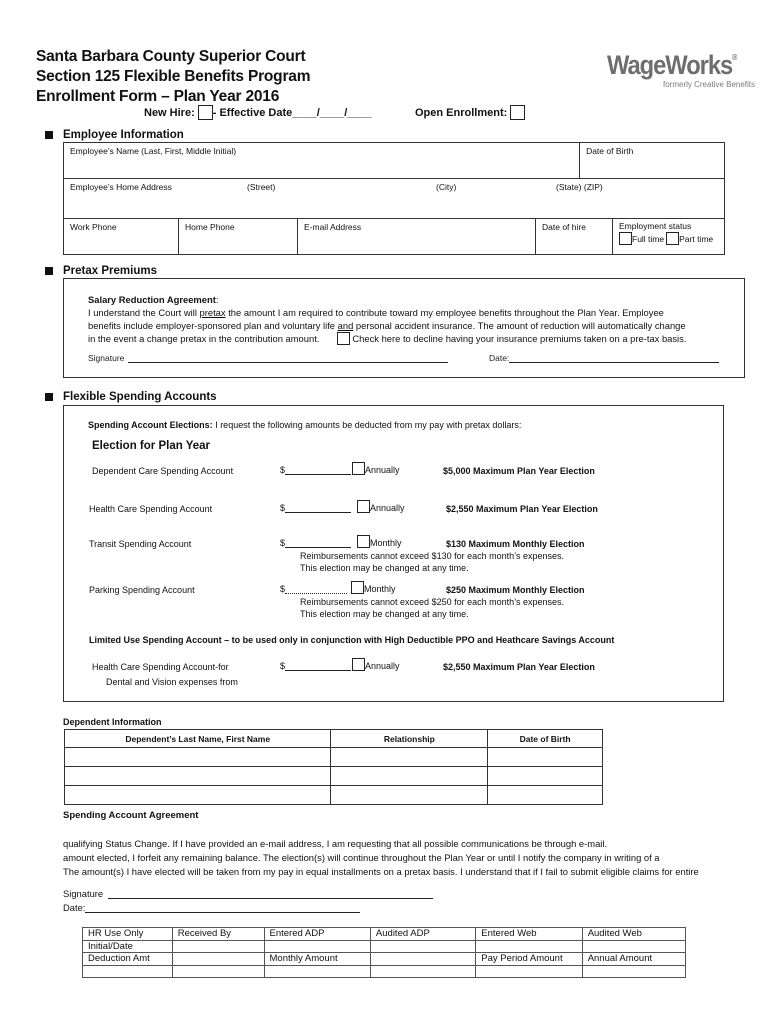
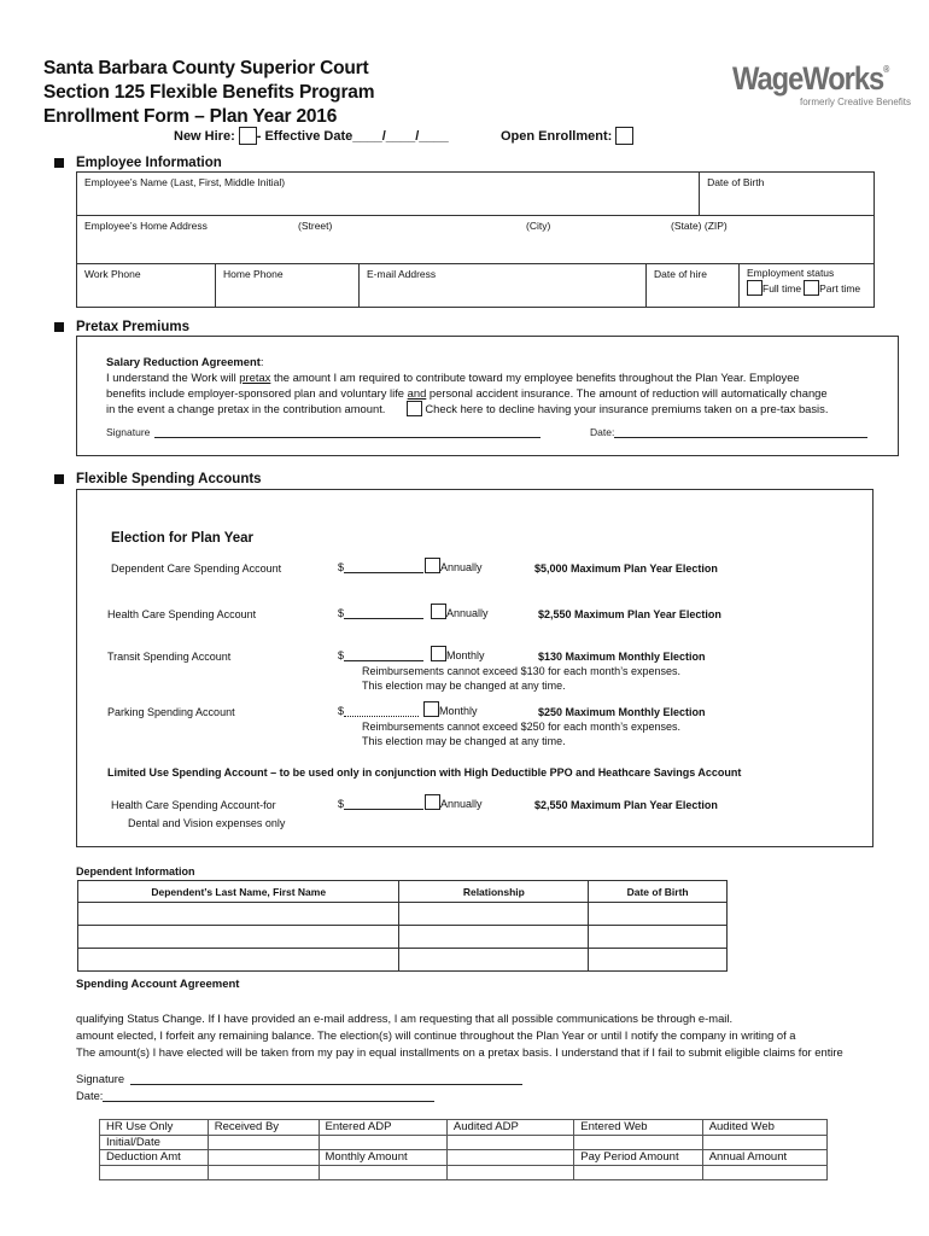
  Santa Barbara County Superior Court
  Section 125 Flexible Benefits Program
  Enrollment Form – Plan Year 2016
  New Hire:
  - Effective Date____/____/____
  Open Enrollment:
  WageWorks®
  formerly Creative Benefits
  Employee Information
  Employee’s Name (Last, First, Middle Initial)	Date of Birth
  Employee’s Home Address (Street) (City) (State) (ZIP)
  Work Phone	Home Phone	E-mail Address	Date of hire	Employment status Full time Part time
  Pretax Premiums
  Salary Reduction Agreement:
- I understand the Court will pretax the amount I am required to contribute toward my employee benefits throughout the Plan Year. Employee
+ I understand the Work will pretax the amount I am required to contribute toward my employee benefits throughout the Plan Year. Employee
  benefits include employer-sponsored plan and voluntary life and personal accident insurance. The amount of reduction will automatically change
  in the event a change pretax in the contribution amount.
  Check here to decline having your insurance premiums taken on a pre-tax basis.
  Signature
  Date:
  Flexible Spending Accounts
- Spending Account Elections: I request the following amounts be deducted from my pay with pretax dollars:
  Election for Plan Year
  Dependent Care Spending Account
  $
  Annually
  $5,000 Maximum Plan Year Election
  Health Care Spending Account
  $
  Annually
  $2,550 Maximum Plan Year Election
  Transit Spending Account
  $
  Monthly
  $130 Maximum Monthly Election
  Reimbursements cannot exceed $130 for each month’s expenses.
  This election may be changed at any time.
  Parking Spending Account
  $
  Monthly
  $250 Maximum Monthly Election
  Reimbursements cannot exceed $250 for each month’s expenses.
  This election may be changed at any time.
  Limited Use Spending Account – to be used only in conjunction with High Deductible PPO and Heathcare Savings Account
  Health Care Spending Account-for
- Dental and Vision expenses from
+ Dental and Vision expenses only
  $
  Annually
  $2,550 Maximum Plan Year Election
  Dependent Information
  Dependent’s Last Name, First Name	Relationship	Date of Birth
  Spending Account Agreement
  qualifying Status Change. If I have provided an e-mail address, I am requesting that all possible communications be through e-mail.
  amount elected, I forfeit any remaining balance. The election(s) will continue throughout the Plan Year or until I notify the company in writing of a
  The amount(s) I have elected will be taken from my pay in equal installments on a pretax basis. I understand that if I fail to submit eligible claims for entire
  Signature
  Date:
  HR Use Only	Received By	Entered ADP	Audited ADP	Entered Web	Audited Web
  Initial/Date
  Deduction Amt		Monthly Amount		Pay Period Amount	Annual Amount
